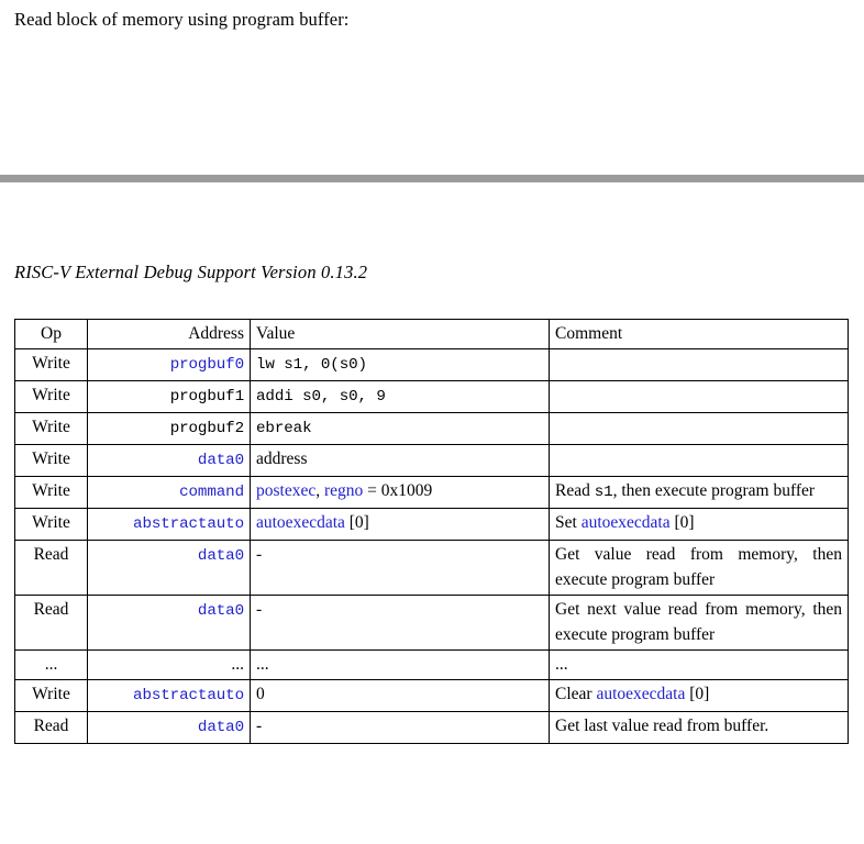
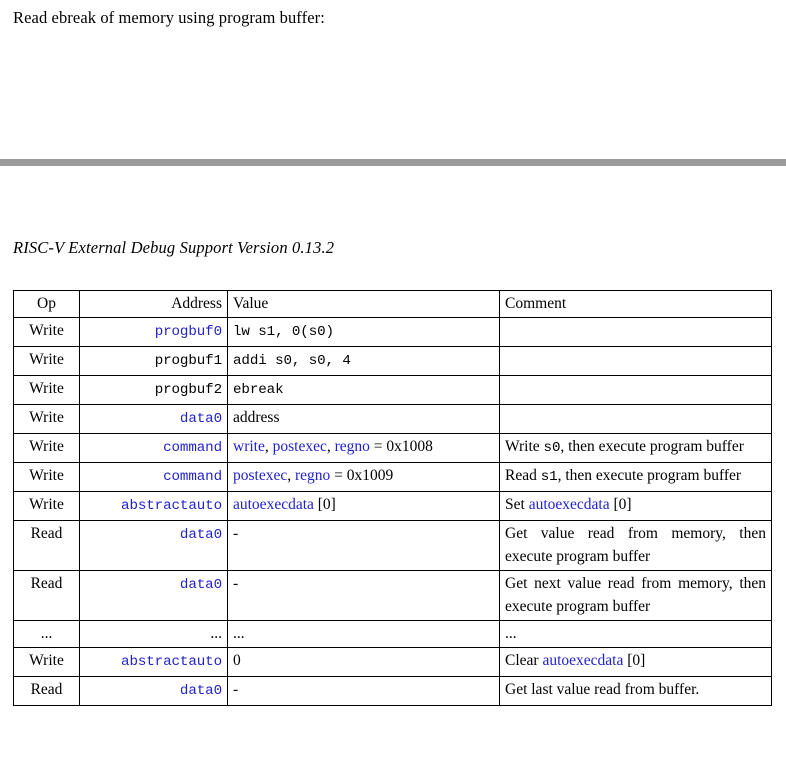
- Read block of memory using program buffer:
+ Read ebreak of memory using program buffer:
  RISC-V External Debug Support Version 0.13.2
  Op	Address	Value	Comment
  Write	progbuf0	lw s1, 0(s0)
- Write	progbuf1	addi s0, s0, 9
+ Write	progbuf1	addi s0, s0, 4
  Write	progbuf2	ebreak
  Write	data0	address
+ Write	command	write, postexec, regno = 0x1008	Write s0, then execute program buffer
  Write	command	postexec, regno = 0x1009	Read s1, then execute program buffer
  Write	abstractauto	autoexecdata [0]	Set autoexecdata [0]
  Read	data0	-	Get value read from memory, then execute program buffer
  Read	data0	-	Get next value read from memory, then execute program buffer
  ...	...	...	...
  Write	abstractauto	0	Clear autoexecdata [0]
  Read	data0	-	Get last value read from buffer.
